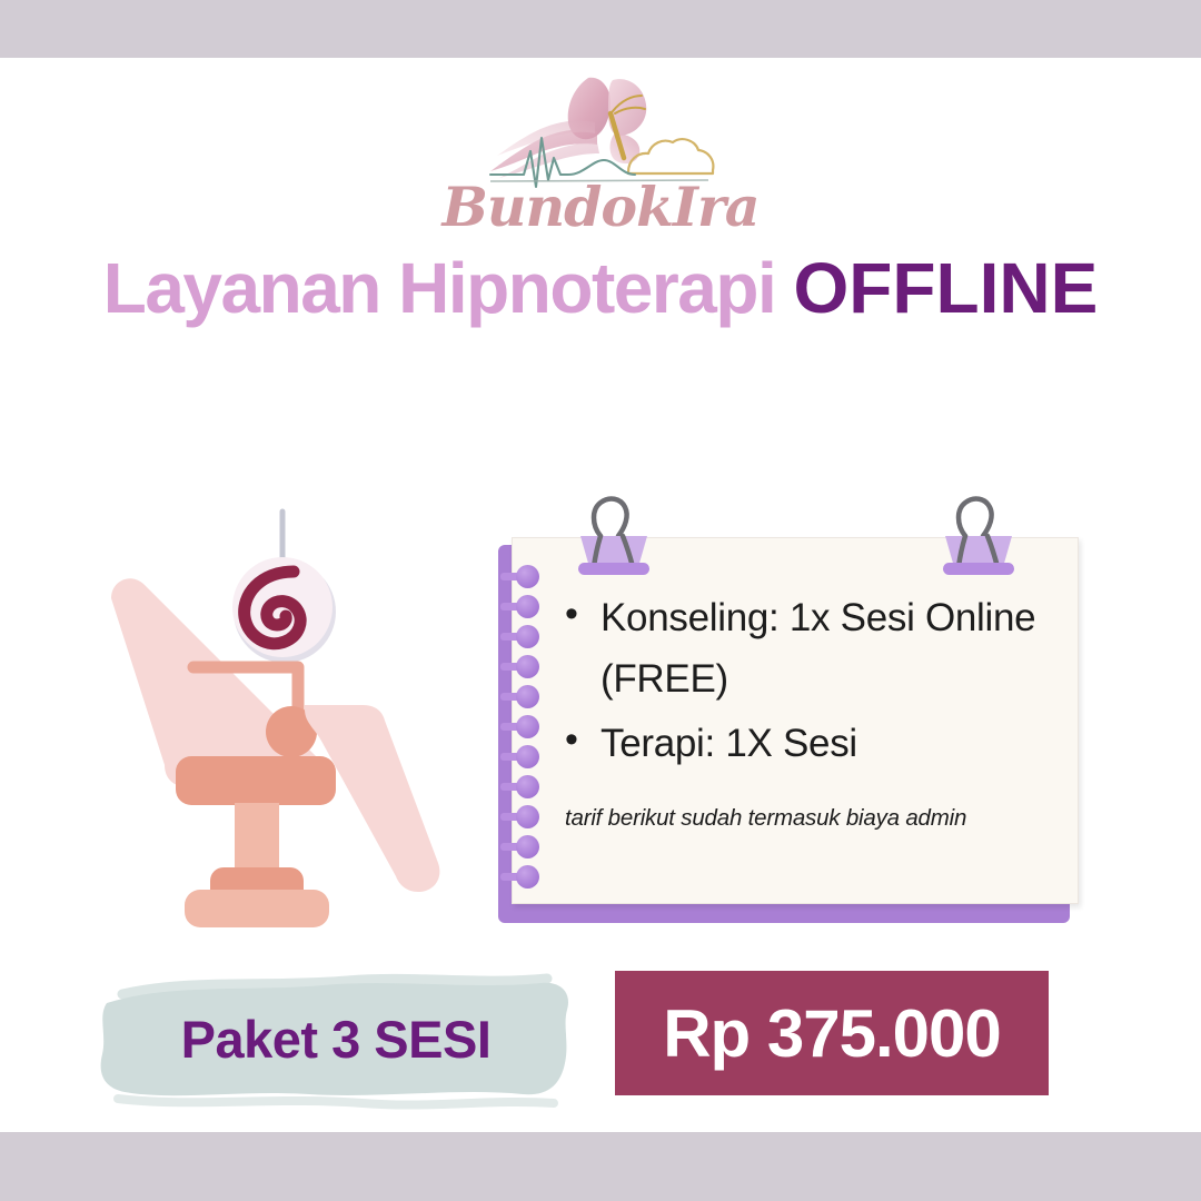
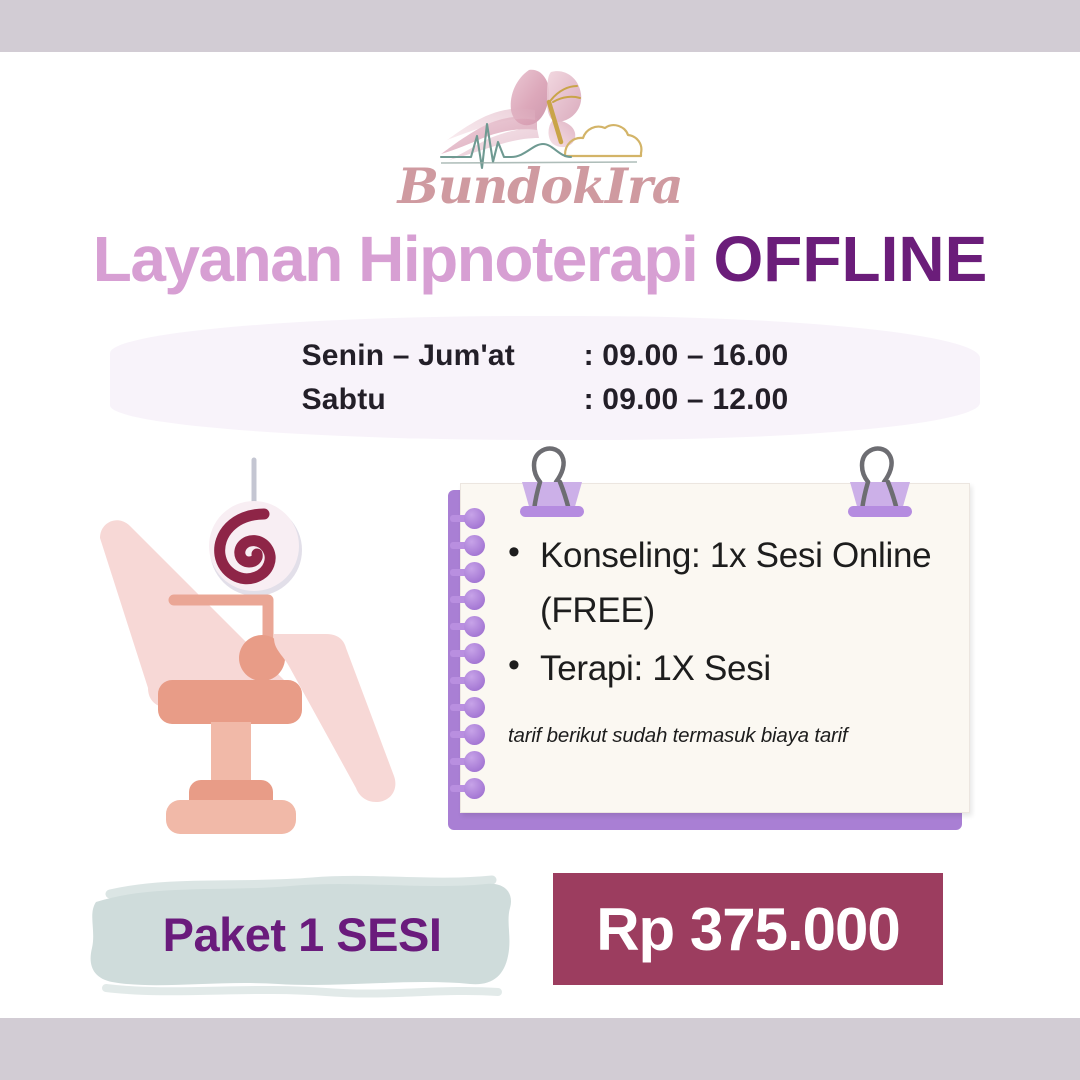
  BundokIra
  Layanan Hipnoterapi OFFLINE
+ Senin – Jum'at	: 09.00 – 16.00
+ Sabtu	: 09.00 – 12.00
  Konseling: 1x Sesi Online (FREE)
  Terapi: 1X Sesi
- tarif berikut sudah termasuk biaya admin
+ tarif berikut sudah termasuk biaya tarif
- Paket 3 SESI
+ Paket 1 SESI
  Rp 375.000
